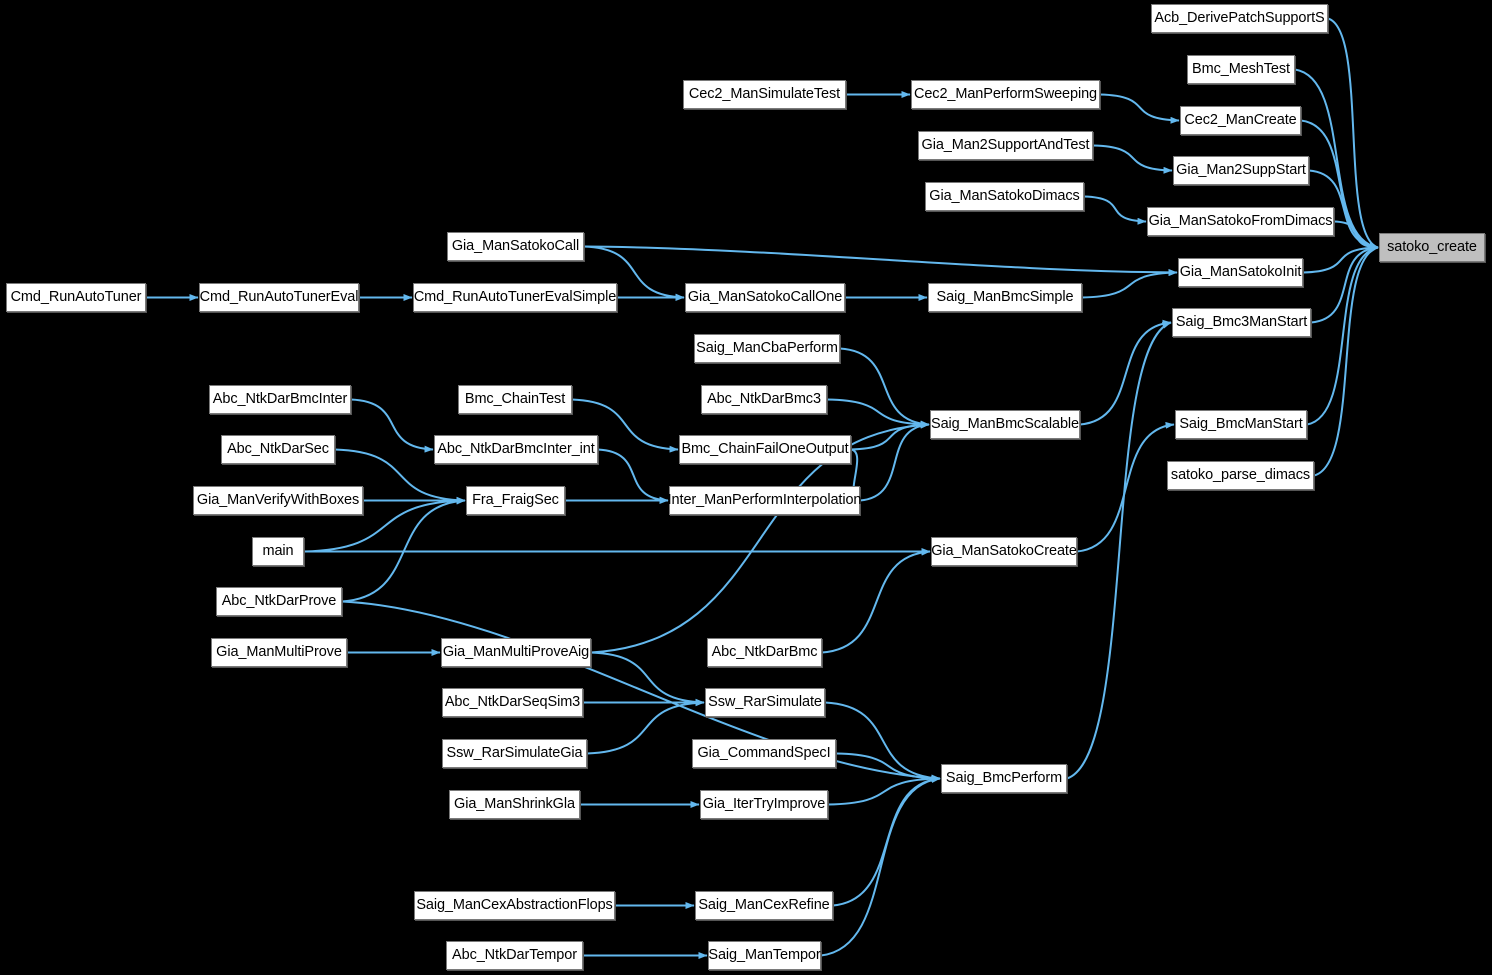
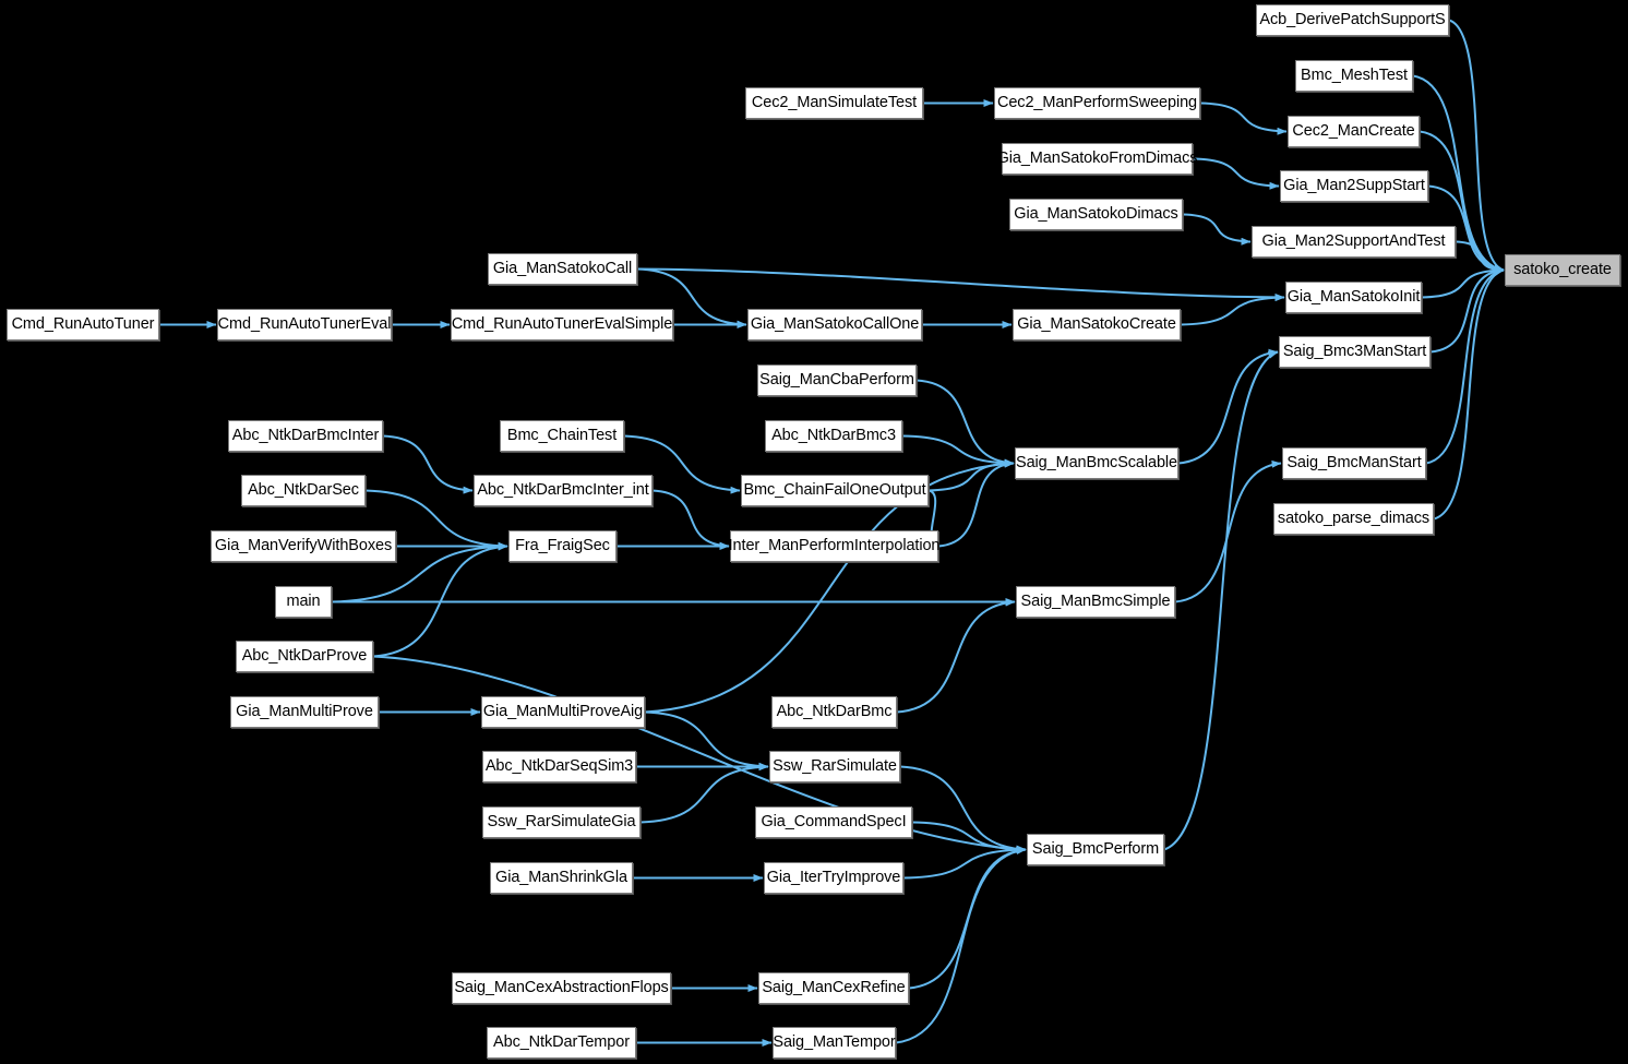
  Acb_DerivePatchSupportS
  Bmc_MeshTest
  Cec2_ManSimulateTest
  Cec2_ManPerformSweeping
  Cec2_ManCreate
- Gia_Man2SupportAndTest
+ Gia_ManSatokoFromDimacs
  Gia_Man2SuppStart
  Gia_ManSatokoDimacs
- Gia_ManSatokoFromDimacs
+ Gia_Man2SupportAndTest
  satoko_create
  Gia_ManSatokoCall
  Gia_ManSatokoInit
  Cmd_RunAutoTuner
  Cmd_RunAutoTunerEval
  Cmd_RunAutoTunerEvalSimple
  Gia_ManSatokoCallOne
- Saig_ManBmcSimple
+ Gia_ManSatokoCreate
  Saig_Bmc3ManStart
  Saig_ManCbaPerform
  Abc_NtkDarBmcInter
  Bmc_ChainTest
  Abc_NtkDarBmc3
  Saig_ManBmcScalable
  Saig_BmcManStart
  Abc_NtkDarSec
  Abc_NtkDarBmcInter_int
  Bmc_ChainFailOneOutput
  satoko_parse_dimacs
  Gia_ManVerifyWithBoxes
  Fra_FraigSec
  Inter_ManPerformInterpolation
  main
- Gia_ManSatokoCreate
+ Saig_ManBmcSimple
  Abc_NtkDarProve
  Gia_ManMultiProve
  Gia_ManMultiProveAig
  Abc_NtkDarBmc
  Abc_NtkDarSeqSim3
  Ssw_RarSimulate
  Ssw_RarSimulateGia
  Gia_CommandSpecI
  Gia_ManShrinkGla
  Gia_IterTryImprove
  Saig_BmcPerform
  Saig_ManCexAbstractionFlops
  Saig_ManCexRefine
  Abc_NtkDarTempor
  Saig_ManTempor
